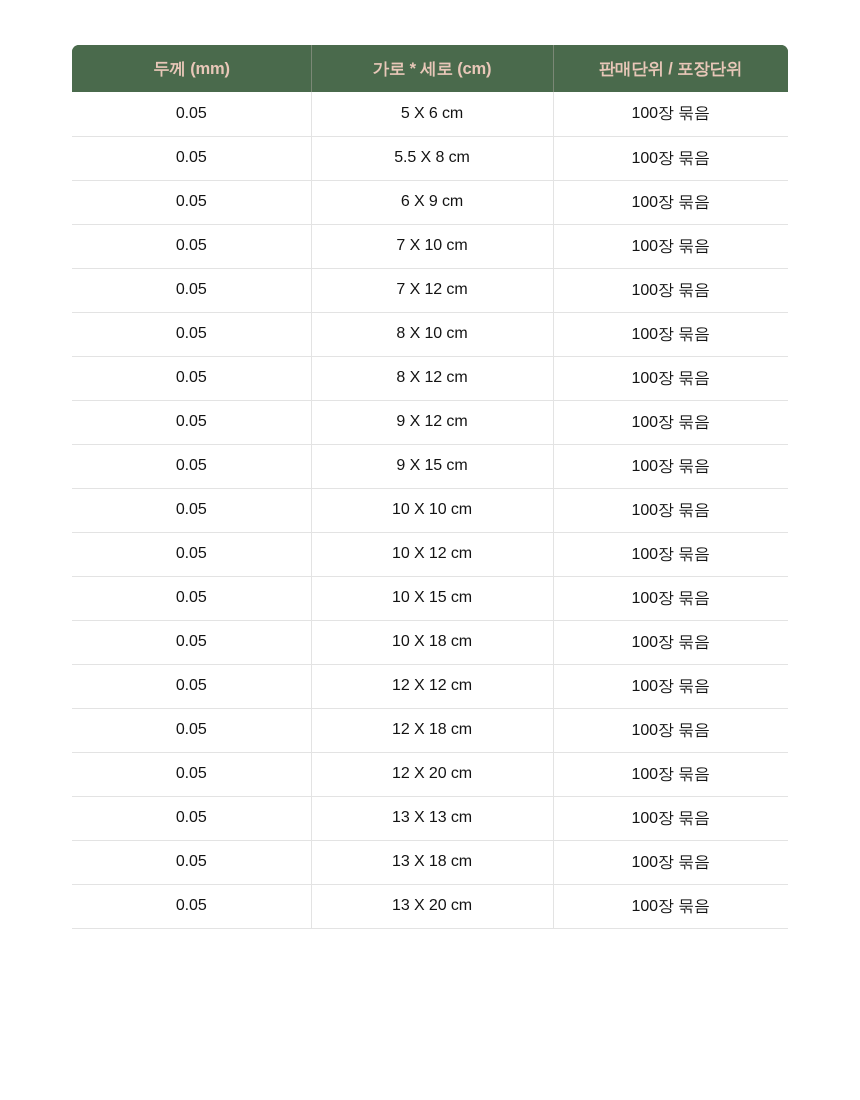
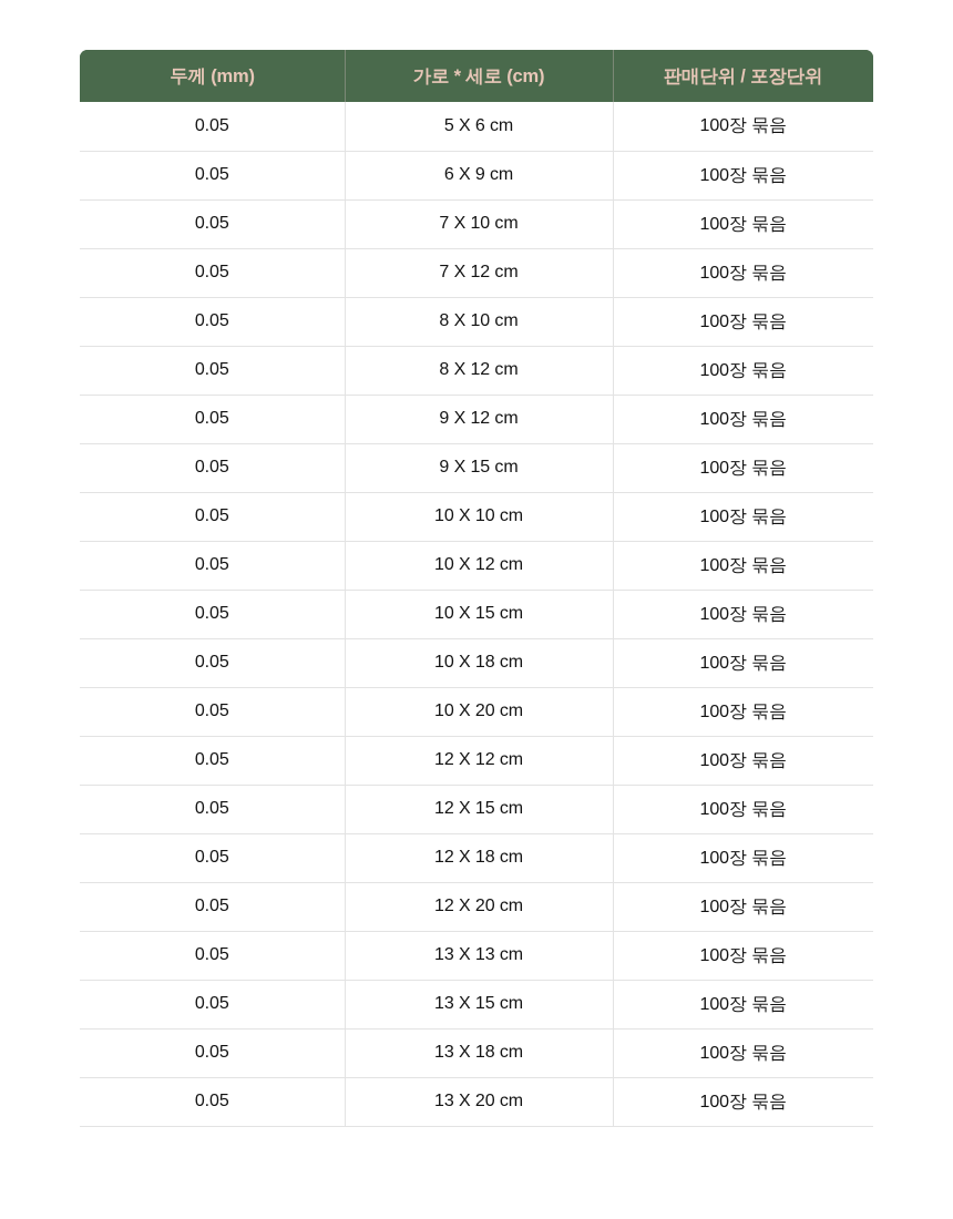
  두께 (mm)	가로 * 세로 (cm)	판매단위 / 포장단위
  0.05	5 X 6 cm	100장 묶음
- 0.05	5.5 X 8 cm	100장 묶음
  0.05	6 X 9 cm	100장 묶음
  0.05	7 X 10 cm	100장 묶음
  0.05	7 X 12 cm	100장 묶음
  0.05	8 X 10 cm	100장 묶음
  0.05	8 X 12 cm	100장 묶음
  0.05	9 X 12 cm	100장 묶음
  0.05	9 X 15 cm	100장 묶음
  0.05	10 X 10 cm	100장 묶음
  0.05	10 X 12 cm	100장 묶음
  0.05	10 X 15 cm	100장 묶음
  0.05	10 X 18 cm	100장 묶음
+ 0.05	10 X 20 cm	100장 묶음
  0.05	12 X 12 cm	100장 묶음
+ 0.05	12 X 15 cm	100장 묶음
  0.05	12 X 18 cm	100장 묶음
  0.05	12 X 20 cm	100장 묶음
  0.05	13 X 13 cm	100장 묶음
+ 0.05	13 X 15 cm	100장 묶음
  0.05	13 X 18 cm	100장 묶음
  0.05	13 X 20 cm	100장 묶음
